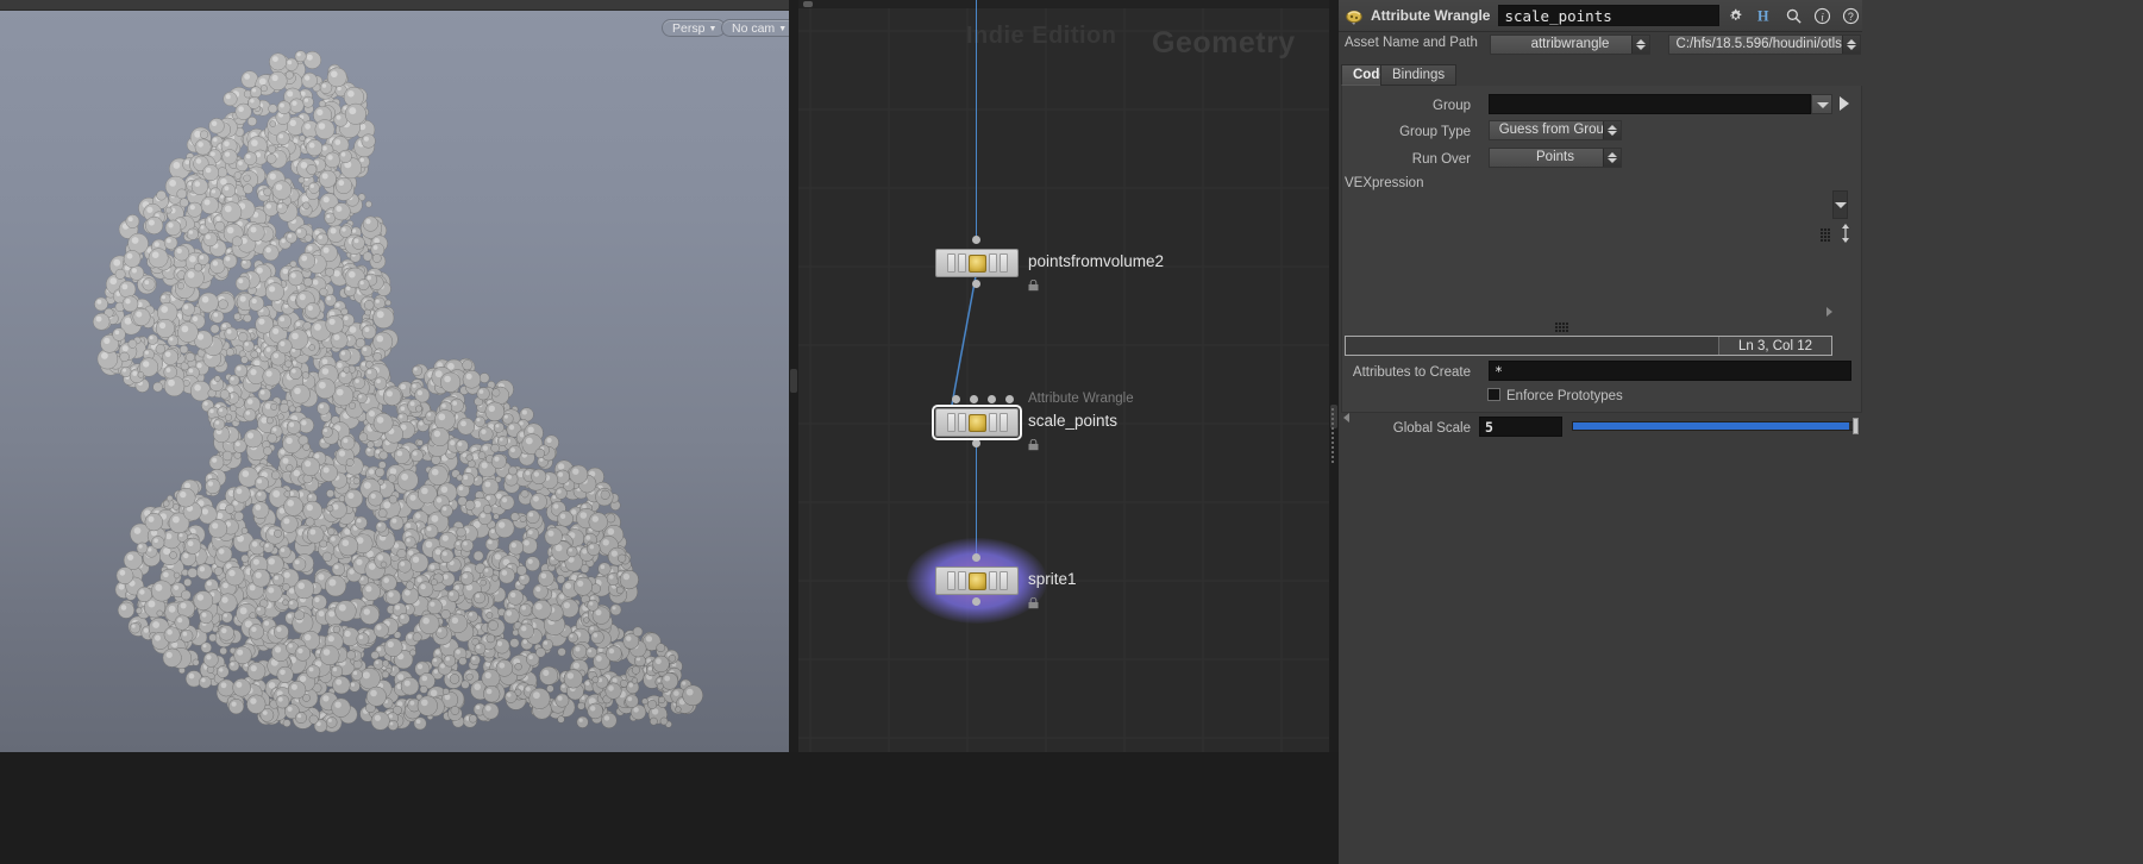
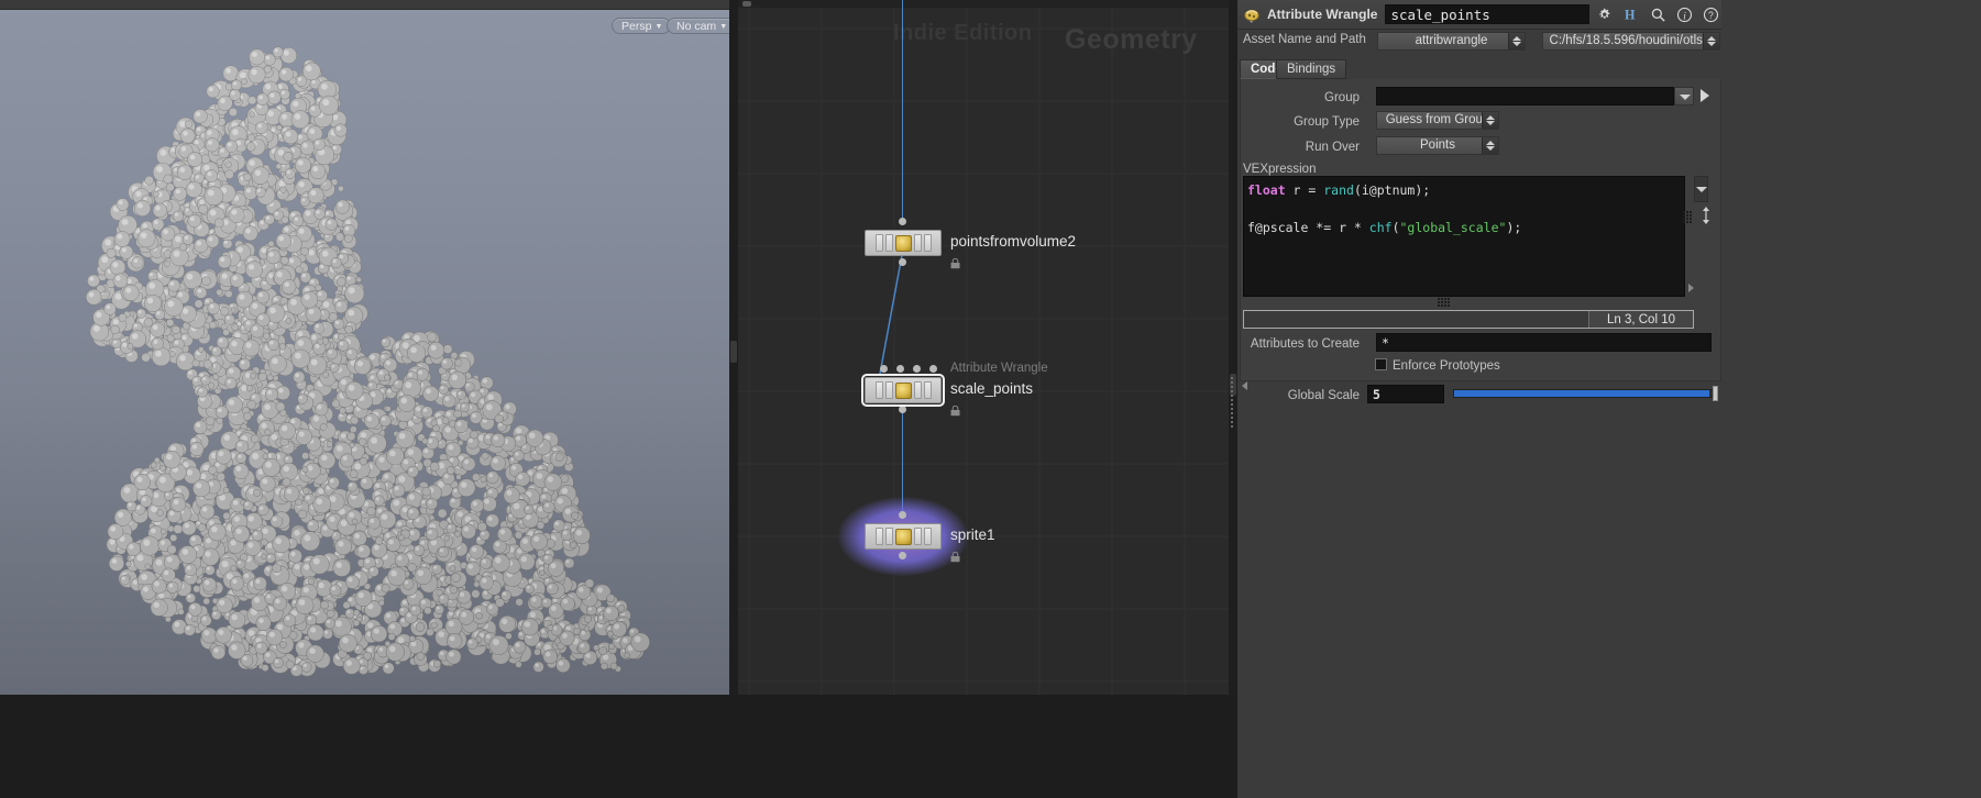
  Persp
  No cam
  Indie Edition
  pointsfromvolume2
  Attribute Wrangle
  scale_points
  sprite1
  Attribute Wrangle
  scale_points
  H
  i
  ?
  Asset Name and Path
  attribwrangle
  C:/hfs/18.5.596/houdini/otls
  Cod
  Bindings
  Group
  Group Type
  Guess from Grou
  Run Over
  Points
  VEXpression
+ float r = rand(i@ptnum);
+ f@pscale *= r * chf("global_scale");
- Ln 3, Col 12
+ Ln 3, Col 10
  Attributes to Create
  *
  Enforce Prototypes
  Global Scale
  5
